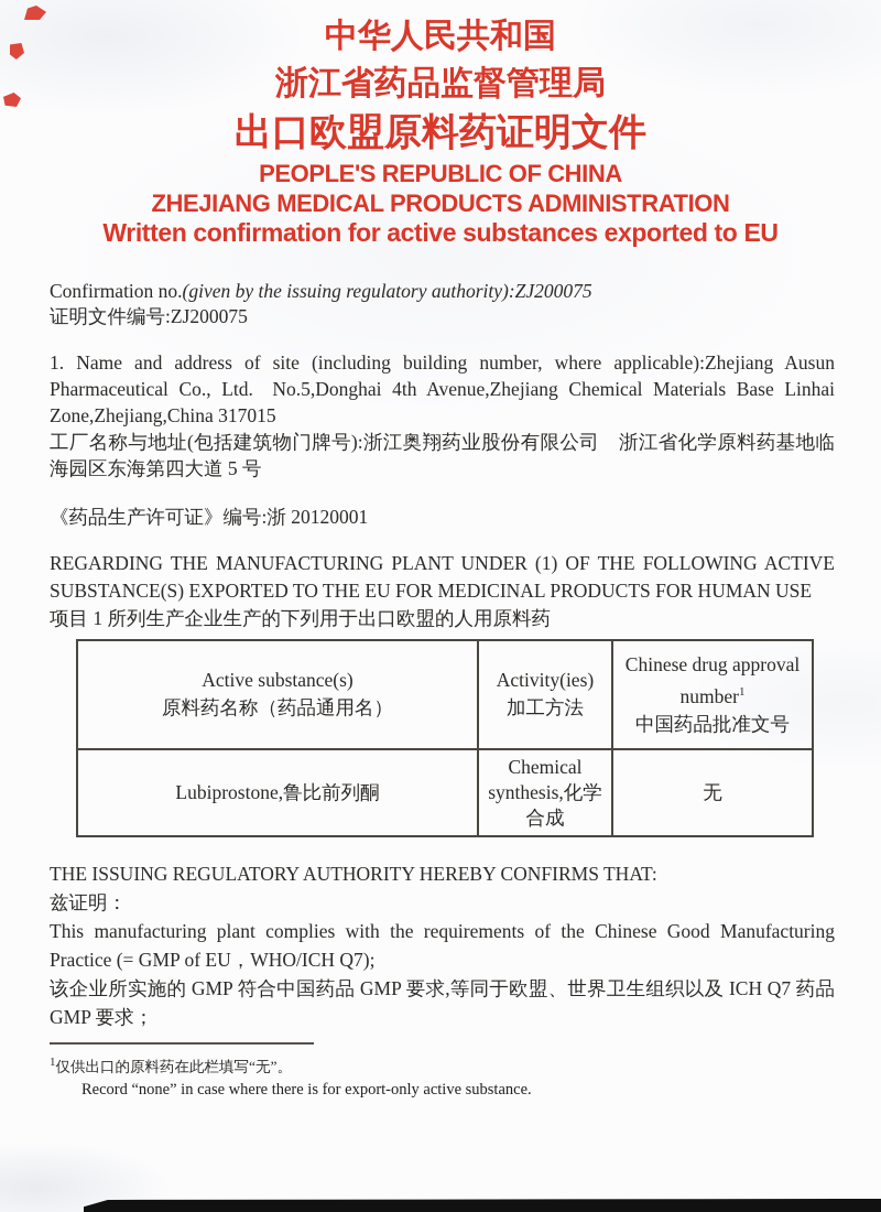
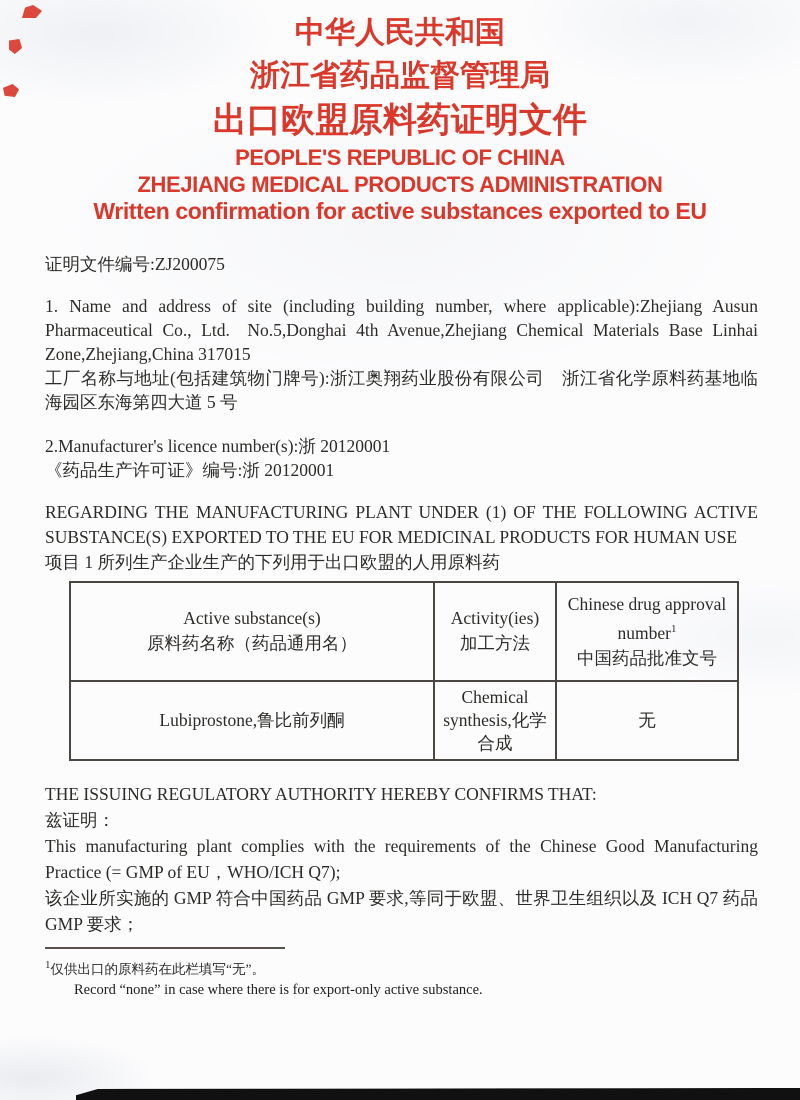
  中华人民共和国
  浙江省药品监督管理局
  出口欧盟原料药证明文件
  PEOPLE'S REPUBLIC OF CHINA
  ZHEJIANG MEDICAL PRODUCTS ADMINISTRATION
  Written confirmation for active substances exported to EU
- Confirmation no.(given by the issuing regulatory authority):ZJ200075
  证明文件编号:ZJ200075
  1. Name and address of site (including building number, where applicable):Zhejiang Ausun Pharmaceutical Co., Ltd. No.5,Donghai 4th Avenue,Zhejiang Chemical Materials Base Linhai Zone,Zhejiang,China 317015
  工厂名称与地址(包括建筑物门牌号):浙江奥翔药业股份有限公司 浙江省化学原料药基地临海园区东海第四大道 5 号
+ 2.Manufacturer's licence number(s):浙 20120001
  《药品生产许可证》编号:浙 20120001
  REGARDING THE MANUFACTURING PLANT UNDER (1) OF THE FOLLOWING ACTIVE SUBSTANCE(S) EXPORTED TO THE EU FOR MEDICINAL PRODUCTS FOR HUMAN USE
  项目 1 所列生产企业生产的下列用于出口欧盟的人用原料药
  Active substance(s) 原料药名称（药品通用名）	Activity(ies) 加工方法	Chinese drug approval number1 中国药品批准文号
  Lubiprostone,鲁比前列酮	Chemical synthesis,化学合成	无
  THE ISSUING REGULATORY AUTHORITY HEREBY CONFIRMS THAT:
  兹证明：
  This manufacturing plant complies with the requirements of the Chinese Good Manufacturing Practice (= GMP of EU，WHO/ICH Q7);
  该企业所实施的 GMP 符合中国药品 GMP 要求,等同于欧盟、世界卫生组织以及 ICH Q7 药品 GMP 要求；
  1仅供出口的原料药在此栏填写“无”。
  Record “none” in case where there is for export-only active substance.
